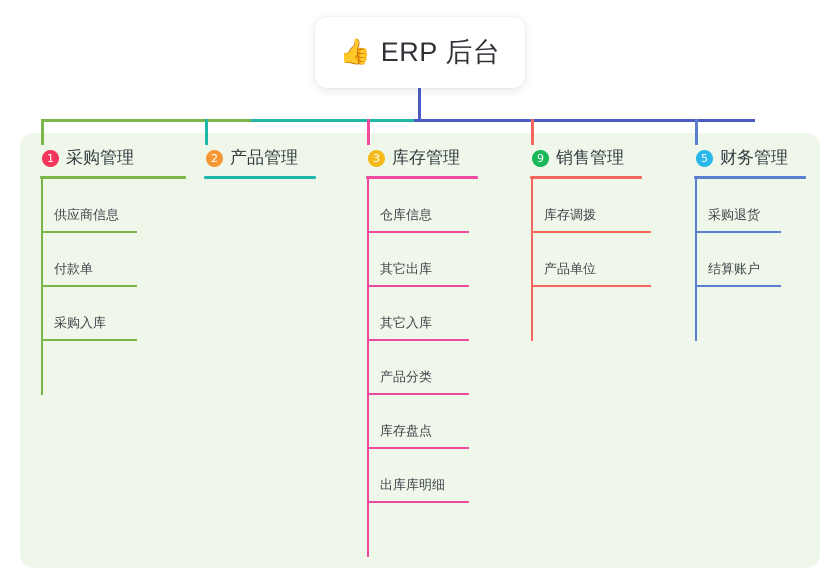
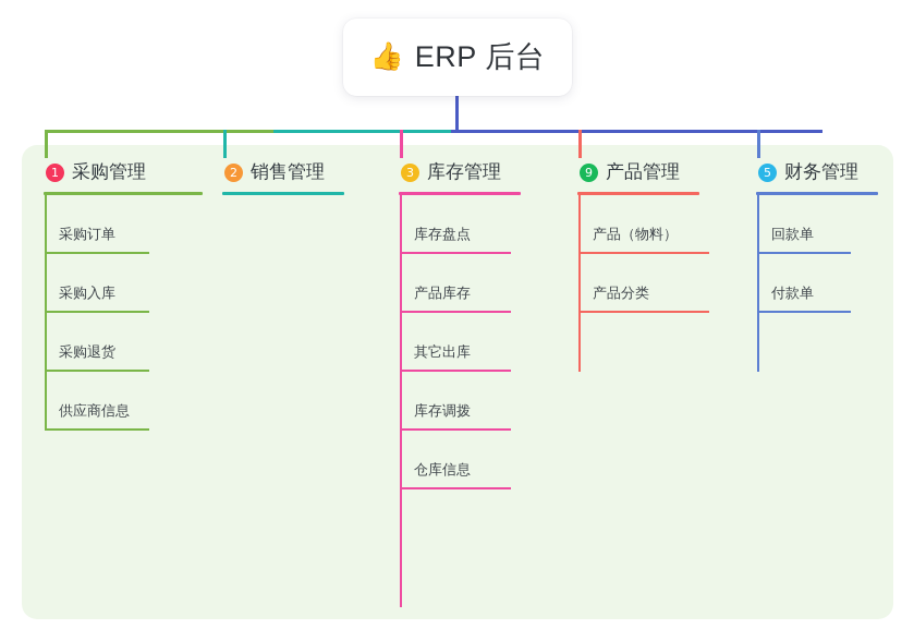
  👍
  ERP 后台
  1
  采购管理
+ 采购订单
- 供应商信息
+ 采购入库
- 付款单
+ 采购退货
- 采购入库
+ 供应商信息
  2
- 产品管理
+ 销售管理
  3
  库存管理
- 仓库信息
+ 库存盘点
+ 产品库存
  其它出库
- 其它入库
- 产品分类
+ 库存调拨
- 库存盘点
+ 仓库信息
- 出库库明细
  9
- 销售管理
+ 产品管理
+ 产品（物料）
- 库存调拨
+ 产品分类
- 产品单位
  5
  财务管理
+ 回款单
- 采购退货
+ 付款单
- 结算账户
